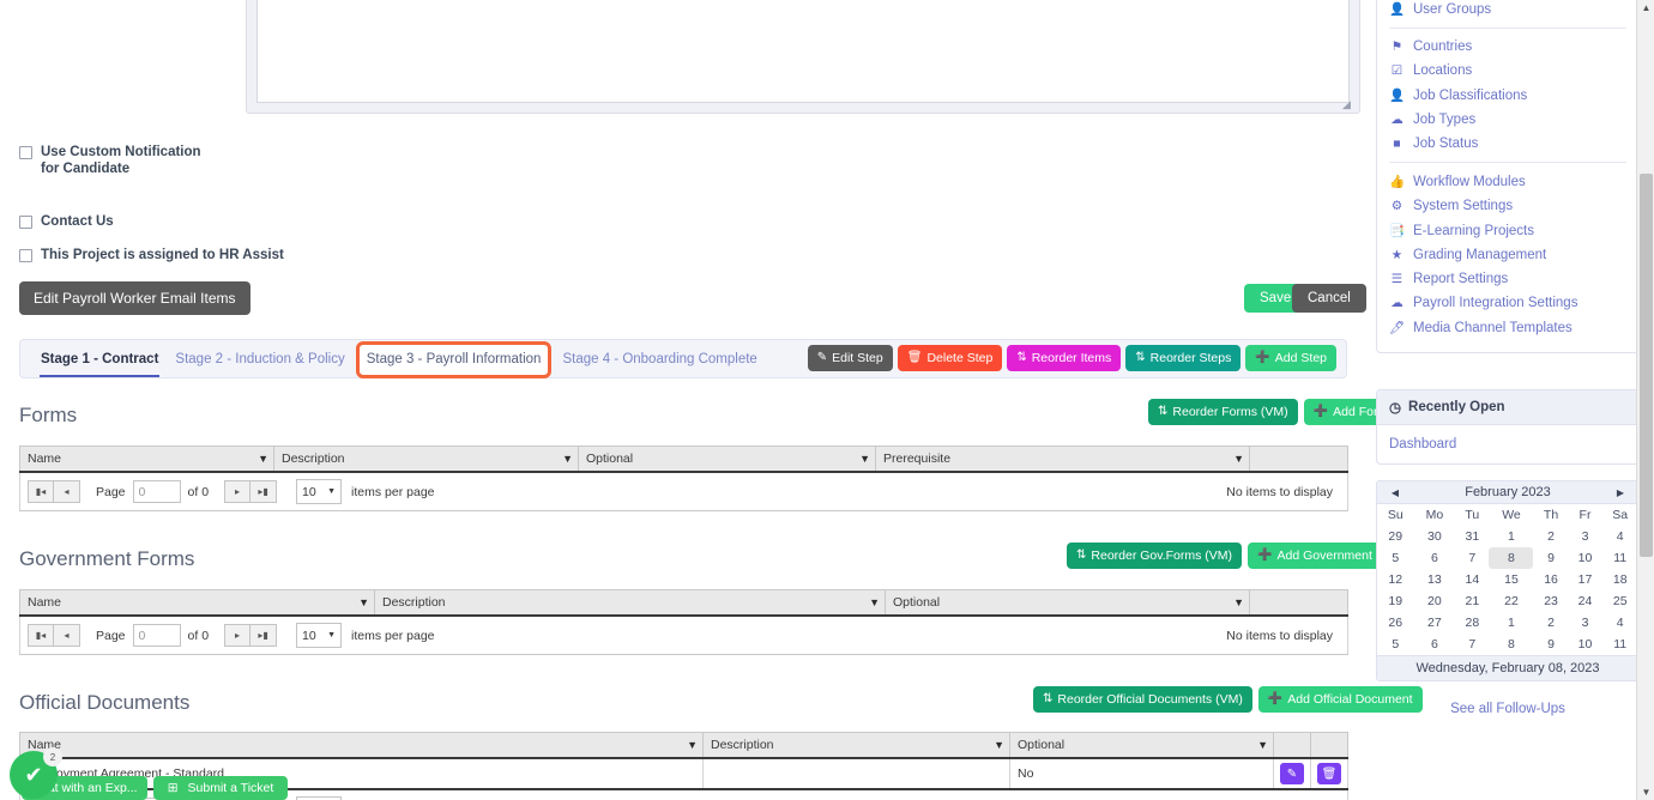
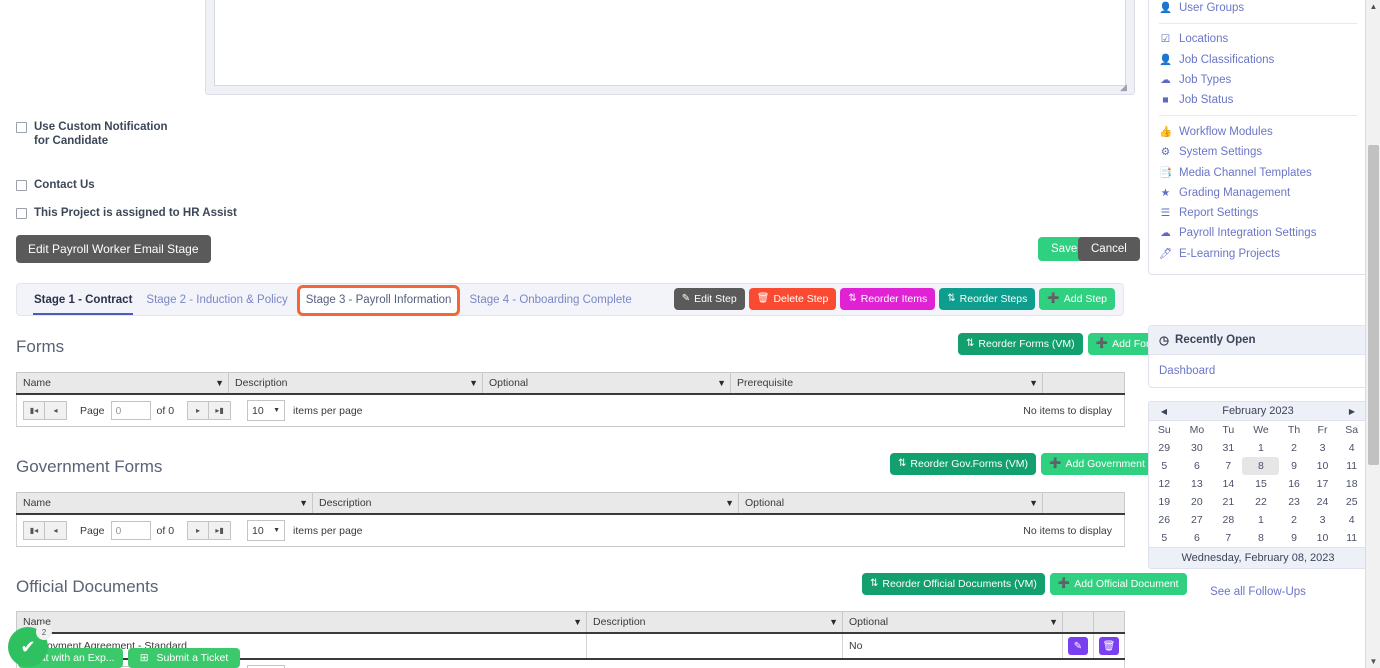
  ◢
  Use Custom Notification for Candidate
  Contact Us
  This Project is assigned to HR Assist
- Edit Payroll Worker Email Items
+ Edit Payroll Worker Email Stage
  Save
  Cancel
  Stage 1 - Contract
  Stage 2 - Induction & Policy
  Stage 3 - Payroll Information
  Stage 4 - Onboarding Complete
  ✎
  Edit Step
  🗑
  Delete Step
  ⇅
  Reorder Items
  ⇅
  Reorder Steps
  ➕
  Add Step
  Forms
  ⇅
  Reorder Forms (VM)
  ➕
  Add Fo
  Name ▼	Description ▼	Optional ▼	Prerequisite ▼
  ▮◂ ◂ Page 0 of 0 ▸ ▸▮ 10 items per page No items to display
  Government Forms
  ⇅
  Reorder Gov.Forms (VM)
  ➕
  Add Government
  Name ▼	Description ▼	Optional ▼
  ▮◂ ◂ Page 0 of 0 ▸ ▸▮ 10 items per page No items to display
  Official Documents
  ⇅
  Reorder Official Documents (VM)
  ➕
  Add Official Document
  Name ▼	Description ▼	Optional ▼
  oyment Agreement - Standard		No	✎	🗑
  👤
  User Groups
- ⚑
- Countries
  ☑
  Locations
  👤
  Job Classifications
  ☁
  Job Types
  ■
  Job Status
  👍
  Workflow Modules
  ⚙
  System Settings
  📑
- E-Learning Projects
+ Media Channel Templates
  ★
  Grading Management
  ☰
  Report Settings
  ☁
  Payroll Integration Settings
  🖊
- Media Channel Templates
+ E-Learning Projects
  ◷
  Recently Open
  Dashboard
  ◀
  February 2023
  ▶
  Su	Mo	Tu	We	Th	Fr	Sa
  29	30	31	1	2	3	4
  5	6	7	8	9	10	11
  12	13	14	15	16	17	18
  19	20	21	22	23	24	25
  26	27	28	1	2	3	4
  5	6	7	8	9	10	11
  Wednesday, February 08, 2023
  See all Follow-Ups
  t with an Exp...
  ⊞
  Submit a Ticket
  ✔
  2
  ▲
  ▼
